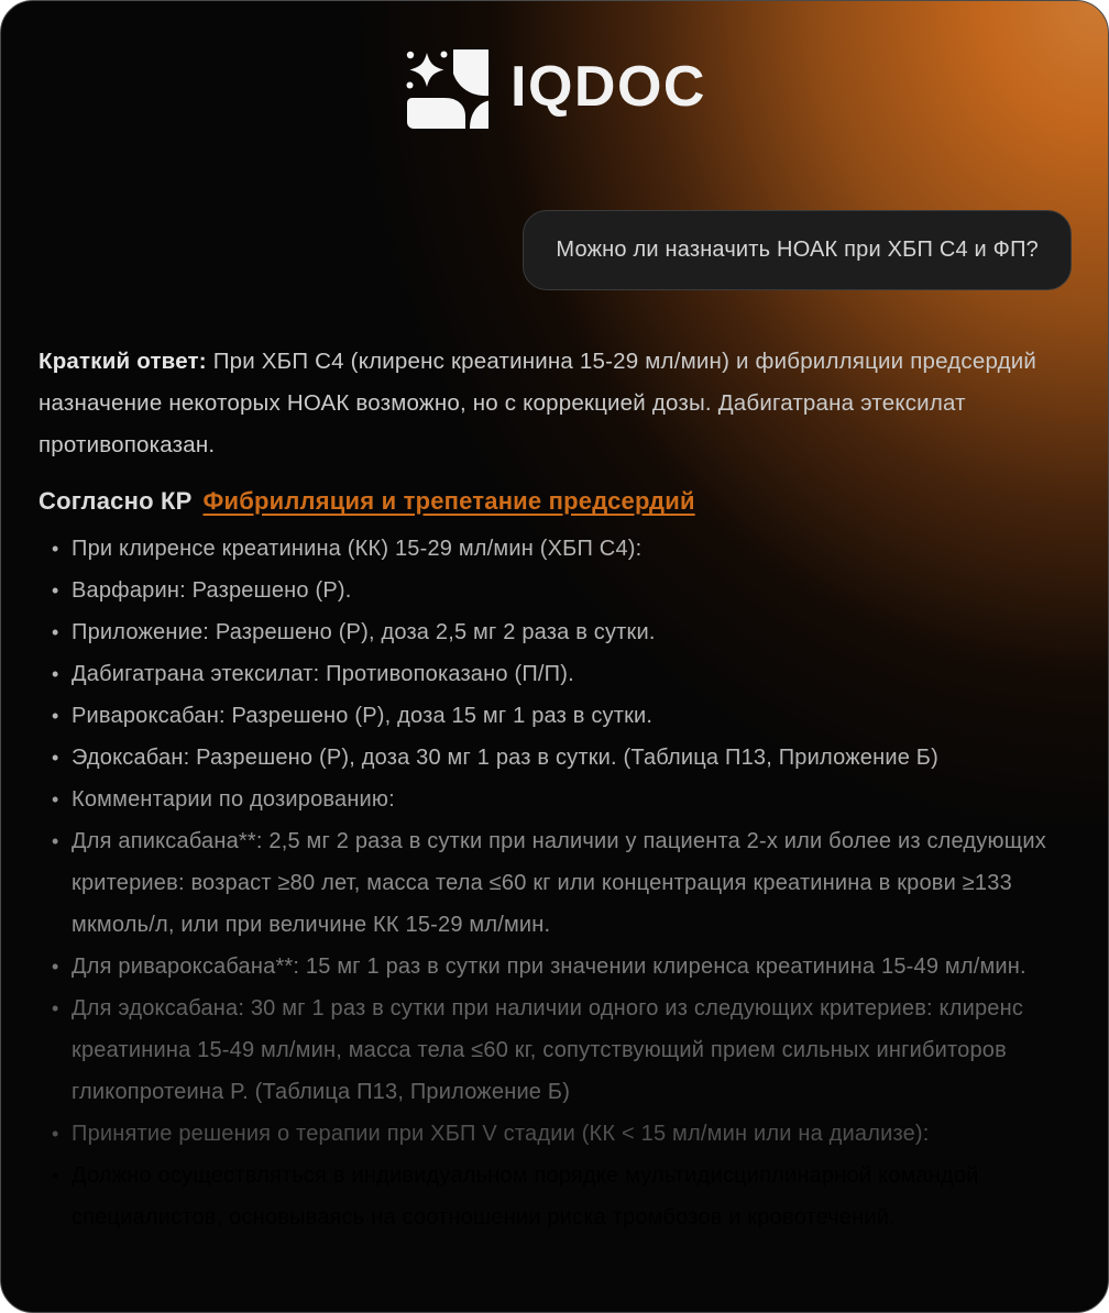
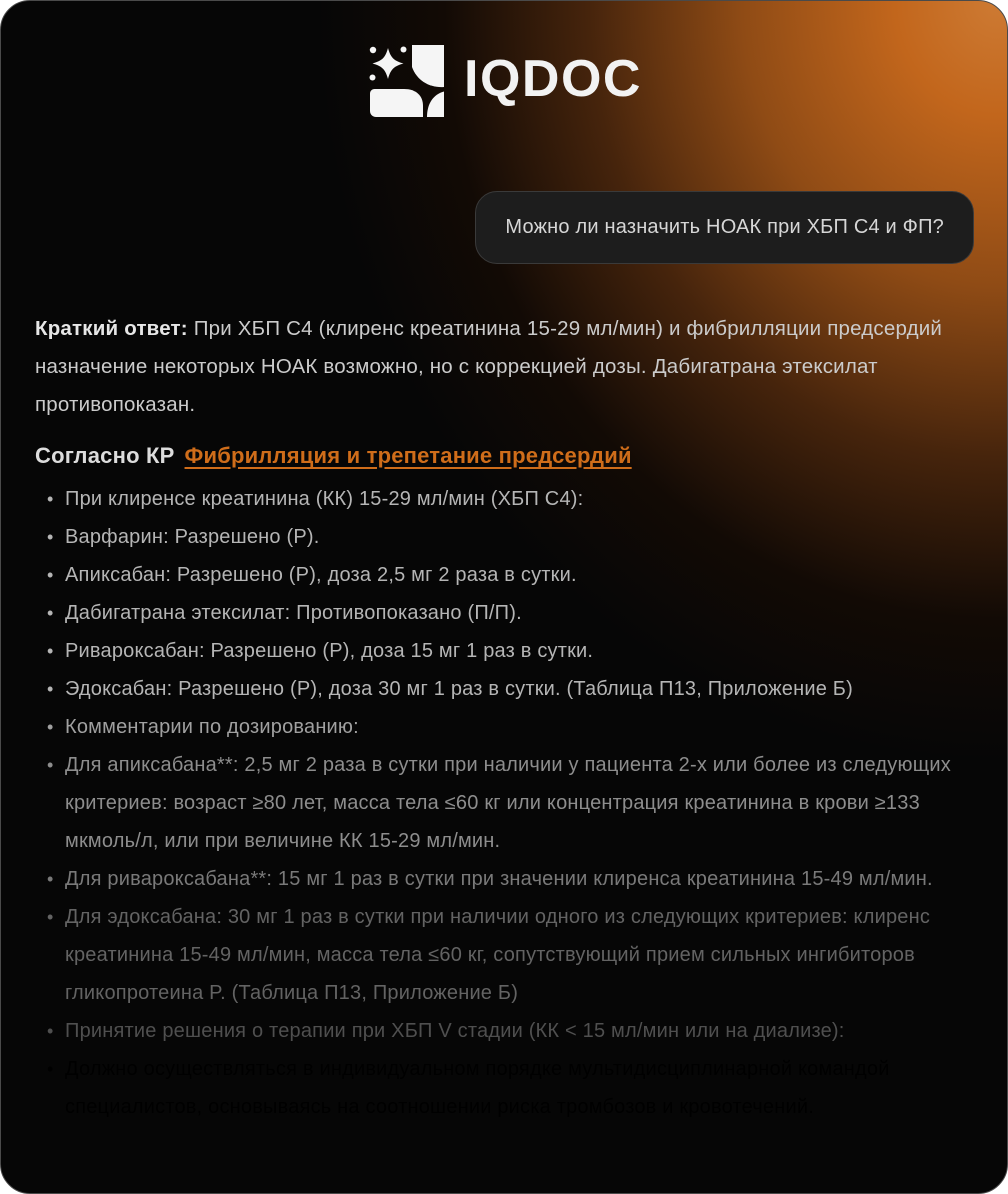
  IQDOC
  Можно ли назначить НОАК при ХБП С4 и ФП?
  Краткий ответ: При ХБП С4 (клиренс креатинина 15-29 мл/мин) и фибрилляции предсердий назначение некоторых НОАК возможно, но с коррекцией дозы. Дабигатрана этексилат противопоказан.
  Согласно КР Фибрилляция и трепетание предсердий
  При клиренсе креатинина (КК) 15-29 мл/мин (ХБП С4):
  Варфарин: Разрешено (Р).
- Приложение: Разрешено (Р), доза 2,5 мг 2 раза в сутки.
+ Апиксабан: Разрешено (Р), доза 2,5 мг 2 раза в сутки.
  Дабигатрана этексилат: Противопоказано (П/П).
  Ривароксабан: Разрешено (Р), доза 15 мг 1 раз в сутки.
  Эдоксабан: Разрешено (Р), доза 30 мг 1 раз в сутки. (Таблица П13, Приложение Б)
  Комментарии по дозированию:
  Для апиксабана**: 2,5 мг 2 раза в сутки при наличии у пациента 2-х или более из следующих критериев: возраст ≥80 лет, масса тела ≤60 кг или концентрация креатинина в крови ≥133 мкмоль/л, или при величине КК 15-29 мл/мин.
  Для ривароксабана**: 15 мг 1 раз в сутки при значении клиренса креатинина 15-49 мл/мин.
  Для эдоксабана: 30 мг 1 раз в сутки при наличии одного из следующих критериев: клиренс креатинина 15-49 мл/мин, масса тела ≤60 кг, сопутствующий прием сильных ингибиторов гликопротеина P. (Таблица П13, Приложение Б)
  Принятие решения о терапии при ХБП V стадии (КК < 15 мл/мин или на диализе):
